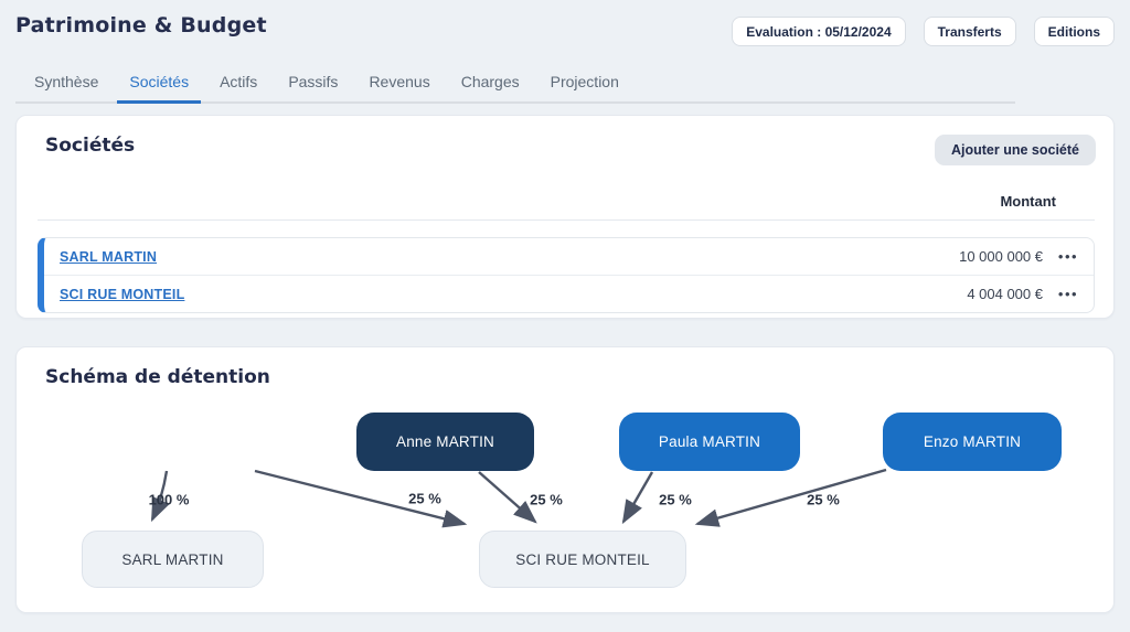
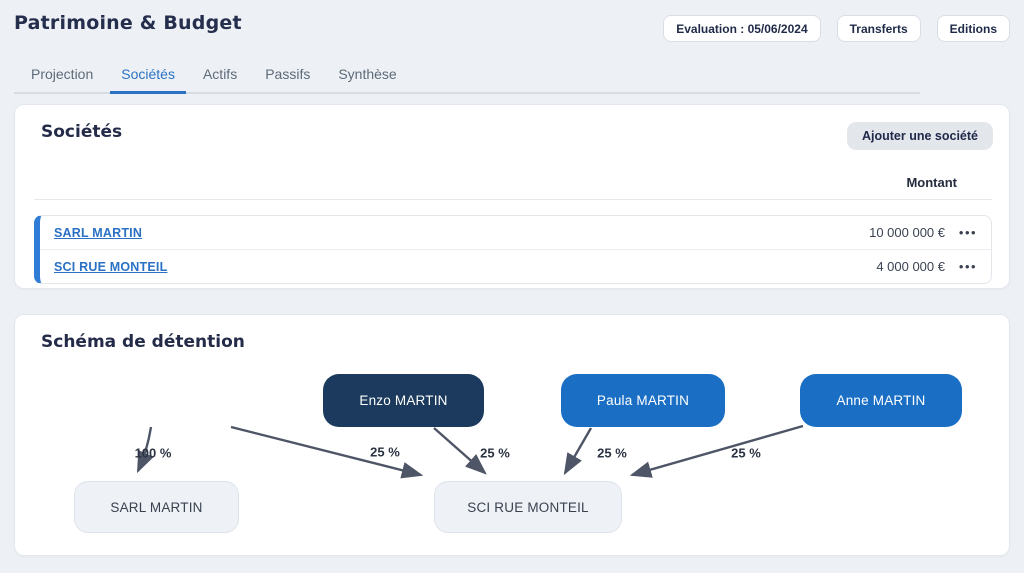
  Patrimoine & Budget
- Evaluation : 05/12/2024
+ Evaluation : 05/06/2024
  Transferts
  Editions
- Synthèse
+ Projection
  Sociétés
  Actifs
  Passifs
- Revenus
- Charges
- Projection
+ Synthèse
  Sociétés
  Ajouter une société
  Montant
  SARL MARTIN
  10 000 000 €
  •••
  SCI RUE MONTEIL
- 4 004 000 €
+ 4 000 000 €
  •••
  Schéma de détention
- Anne MARTIN
+ Enzo MARTIN
  Paula MARTIN
- Enzo MARTIN
+ Anne MARTIN
  SARL MARTIN
  SCI RUE MONTEIL
  100 %
  25 %
  25 %
  25 %
  25 %
